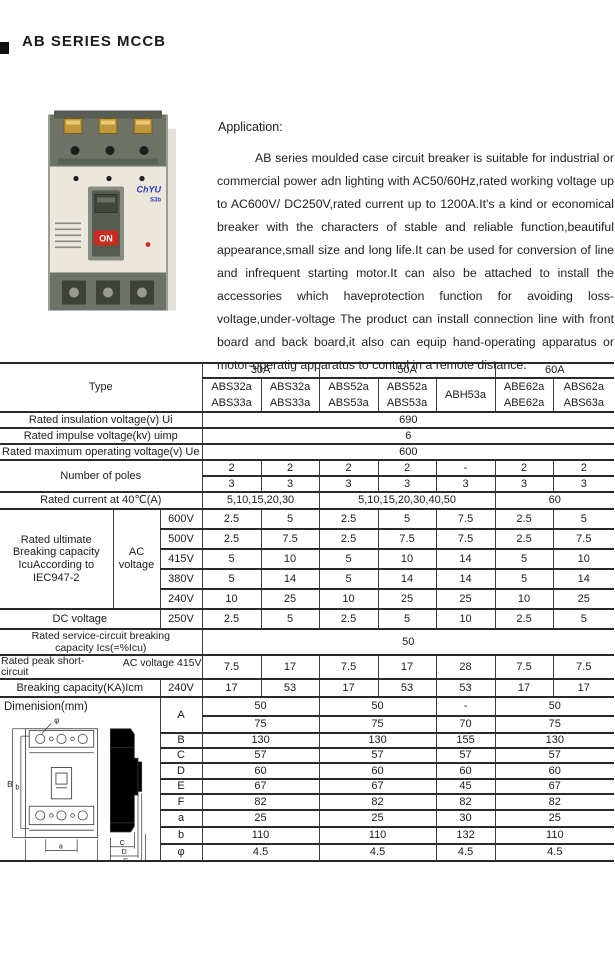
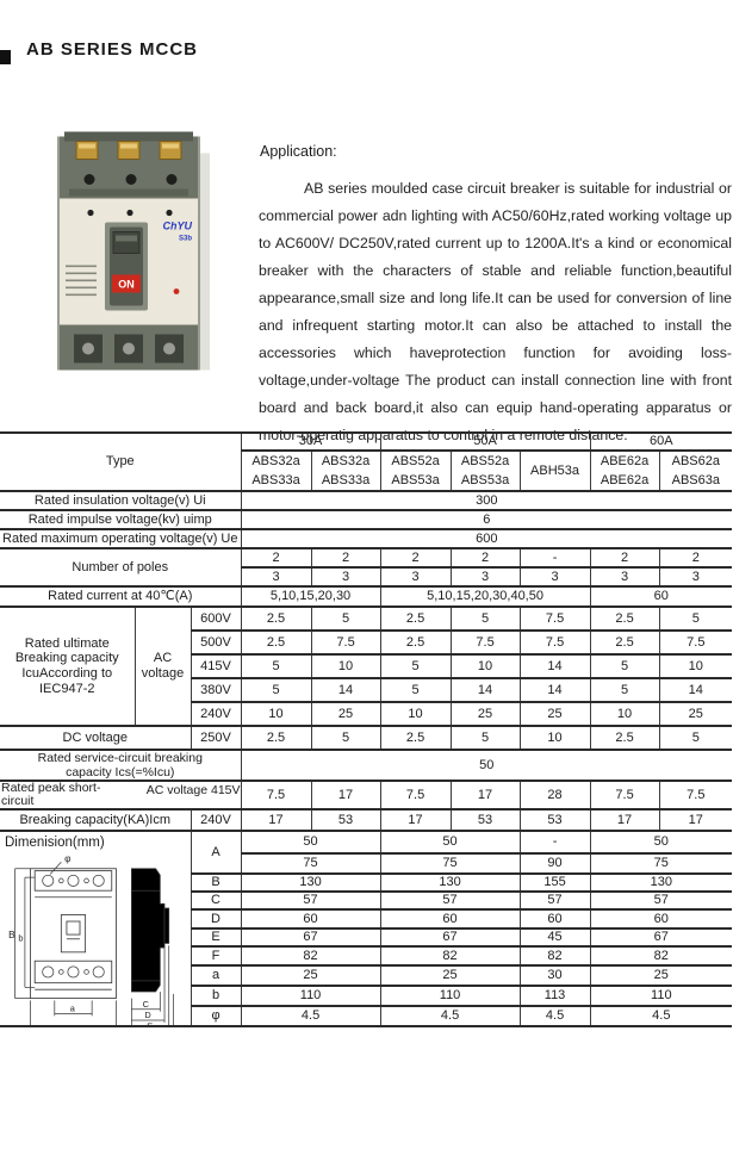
  AB SERIES MCCB
  ON
  ChYU
  Application:
  AB series moulded case circuit breaker is suitable for industrial or commercial power adn lighting with AC50/60Hz,rated working voltage up to AC600V/ DC250V,rated current up to 1200A.It's a kind or economical breaker with the characters of stable and reliable function,beautiful appearance,small size and long life.It can be used for conversion of line and infrequent starting motor.It can also be attached to install the accessories which haveprotection function for avoiding loss-voltage,under-voltage The product can install connection line with front board and back board,it also can equip hand-operating apparatus or motor-operatig apparatus to control in a remote distance.
  Type	30A	50A	60A
  ABS32aABS33a	ABS32aABS33a	ABS52aABS53a	ABS52aABS53a	ABH53a	ABE62aABE62a	ABS62aABS63a
- Rated insulation voltage(v) Ui	690
+ Rated insulation voltage(v) Ui	300
  Rated impulse voltage(kv) uimp	6
  Rated maximum operating voltage(v) Ue	600
  Number of poles	2	2	2	2	-	2	2
  3	3	3	3	3	3	3
  Rated current at 40℃(A)	5,10,15,20,30	5,10,15,20,30,40,50	60
  Rated ultimate Breaking capacity IcuAccording to IEC947-2	AC voltage	600V	2.5	5	2.5	5	7.5	2.5	5
  500V	2.5	7.5	2.5	7.5	7.5	2.5	7.5
  415V	5	10	5	10	14	5	10
  380V	5	14	5	14	14	5	14
  240V	10	25	10	25	25	10	25
  DC voltage	250V	2.5	5	2.5	5	10	2.5	5
  Rated service-circuit breaking capacity Ics(=%Icu)	50
  Rated peak short- circuit AC voltage 415V	7.5	17	7.5	17	28	7.5	7.5
  Breaking capacity(KA)Icm	240V	17	53	17	53	53	17	17
  Dimenision(mm) φ B b a C D	A	50	50	-	50
- 75	75	70	75
+ 75	75	90	75
  B	130	130	155	130
  C	57	57	57	57
  D	60	60	60	60
  E	67	67	45	67
  F	82	82	82	82
  a	25	25	30	25
- b	110	110	132	110
+ b	110	110	113	110
  φ	4.5	4.5	4.5	4.5
